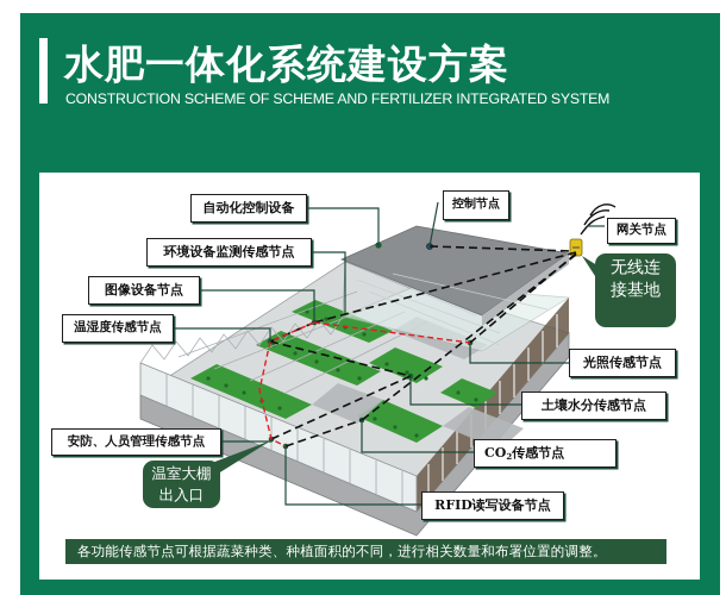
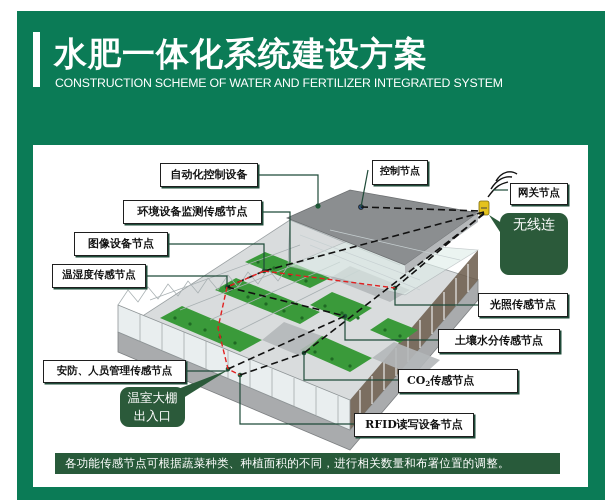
  水肥一体化系统建设方案
- CONSTRUCTION SCHEME OF SCHEME AND FERTILIZER INTEGRATED SYSTEM
+ CONSTRUCTION SCHEME OF WATER AND FERTILIZER INTEGRATED SYSTEM
  自动化控制设备
  控制节点
  网关节点
  环境设备监测传感节点
  图像设备节点
  温湿度传感节点
  安防、人员管理传感节点
  光照传感节点
  土壤水分传感节点
  CO2传感节点
  RFID读写设备节点
  无线连
- 接基地
  温室大棚
  出入口
  各功能传感节点可根据蔬菜种类、种植面积的不同，进行相关数量和布署位置的调整。
